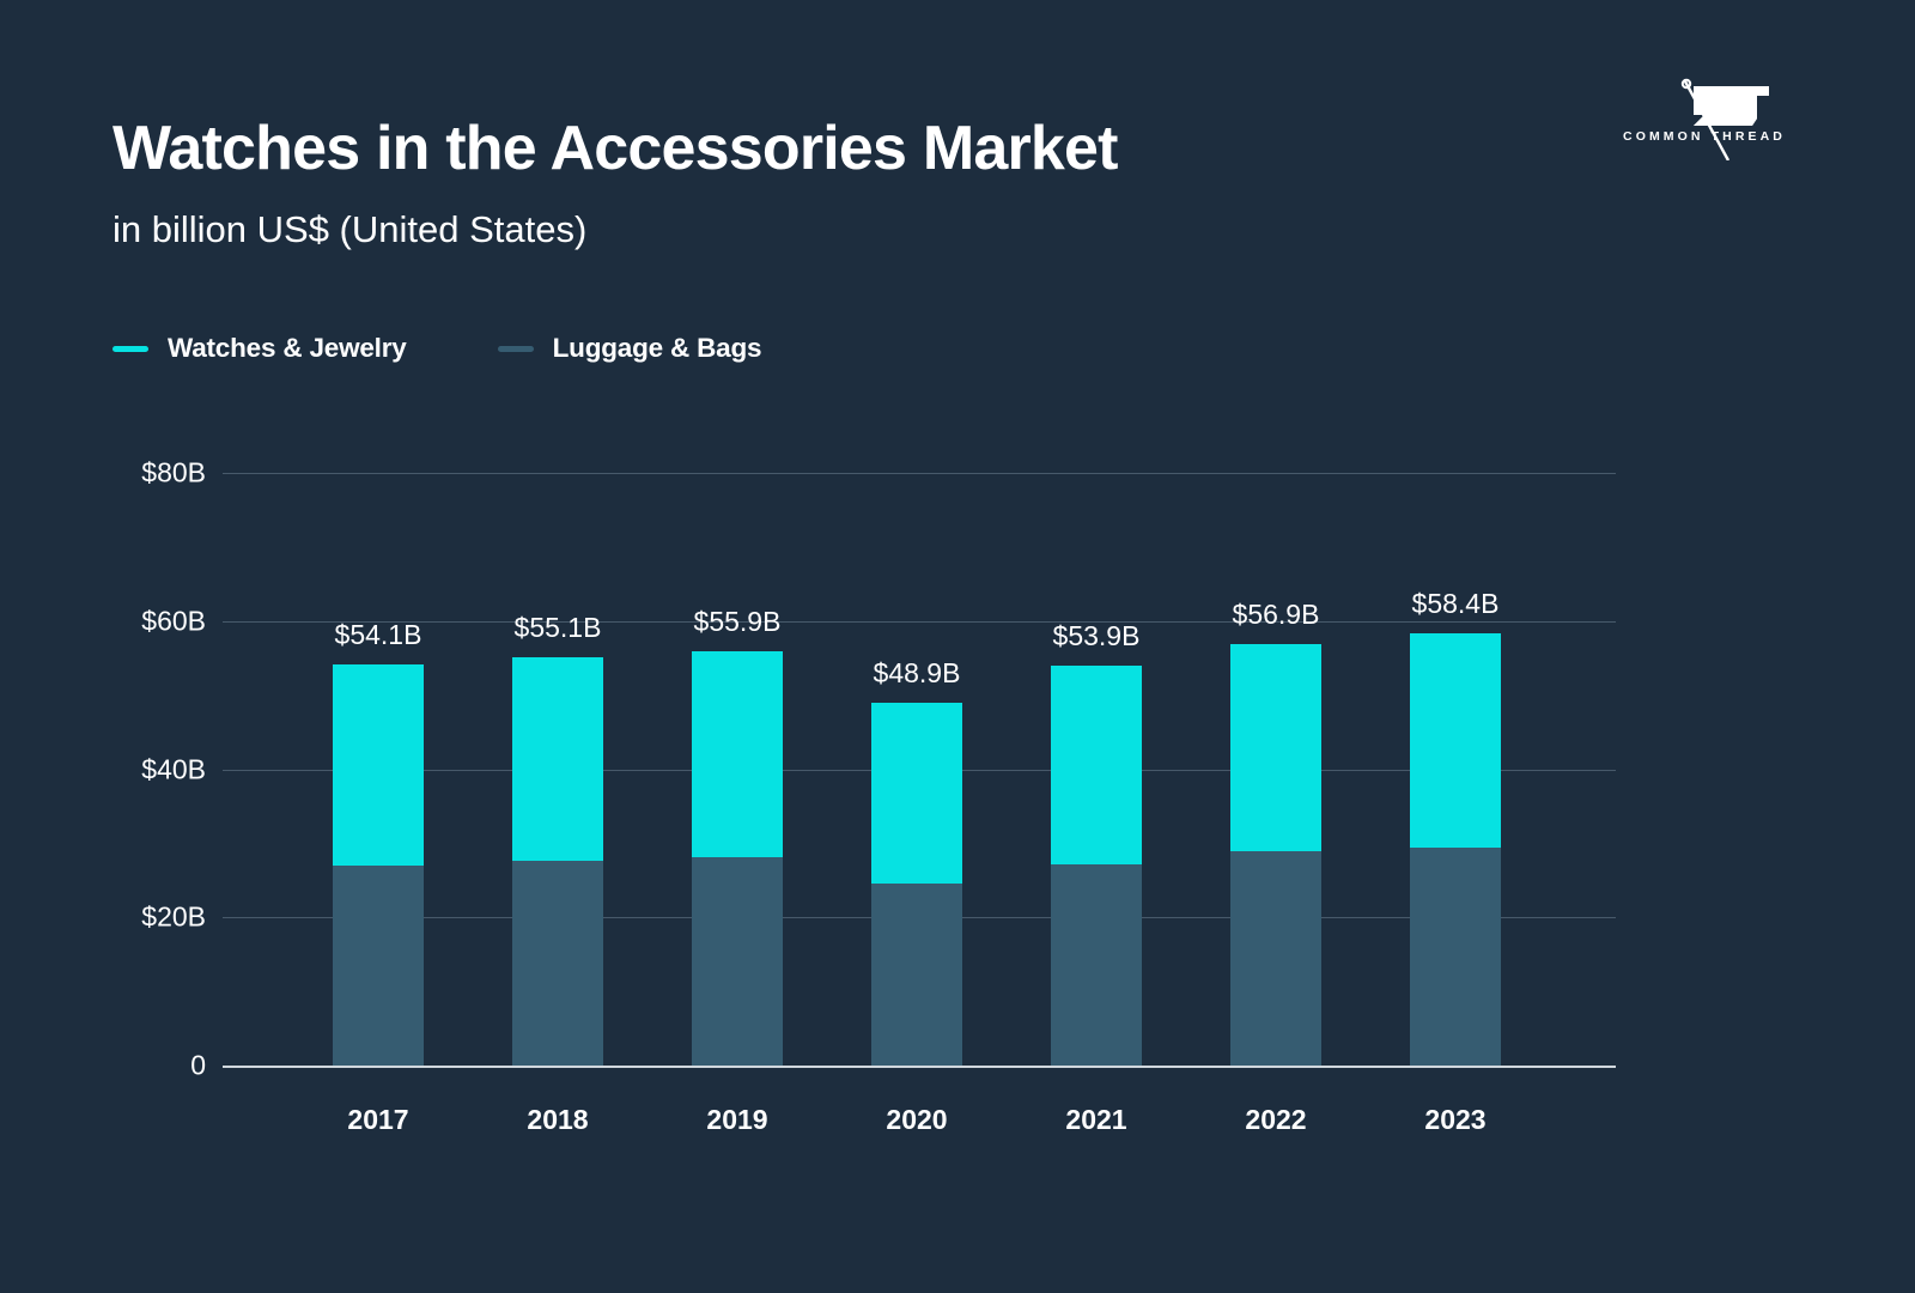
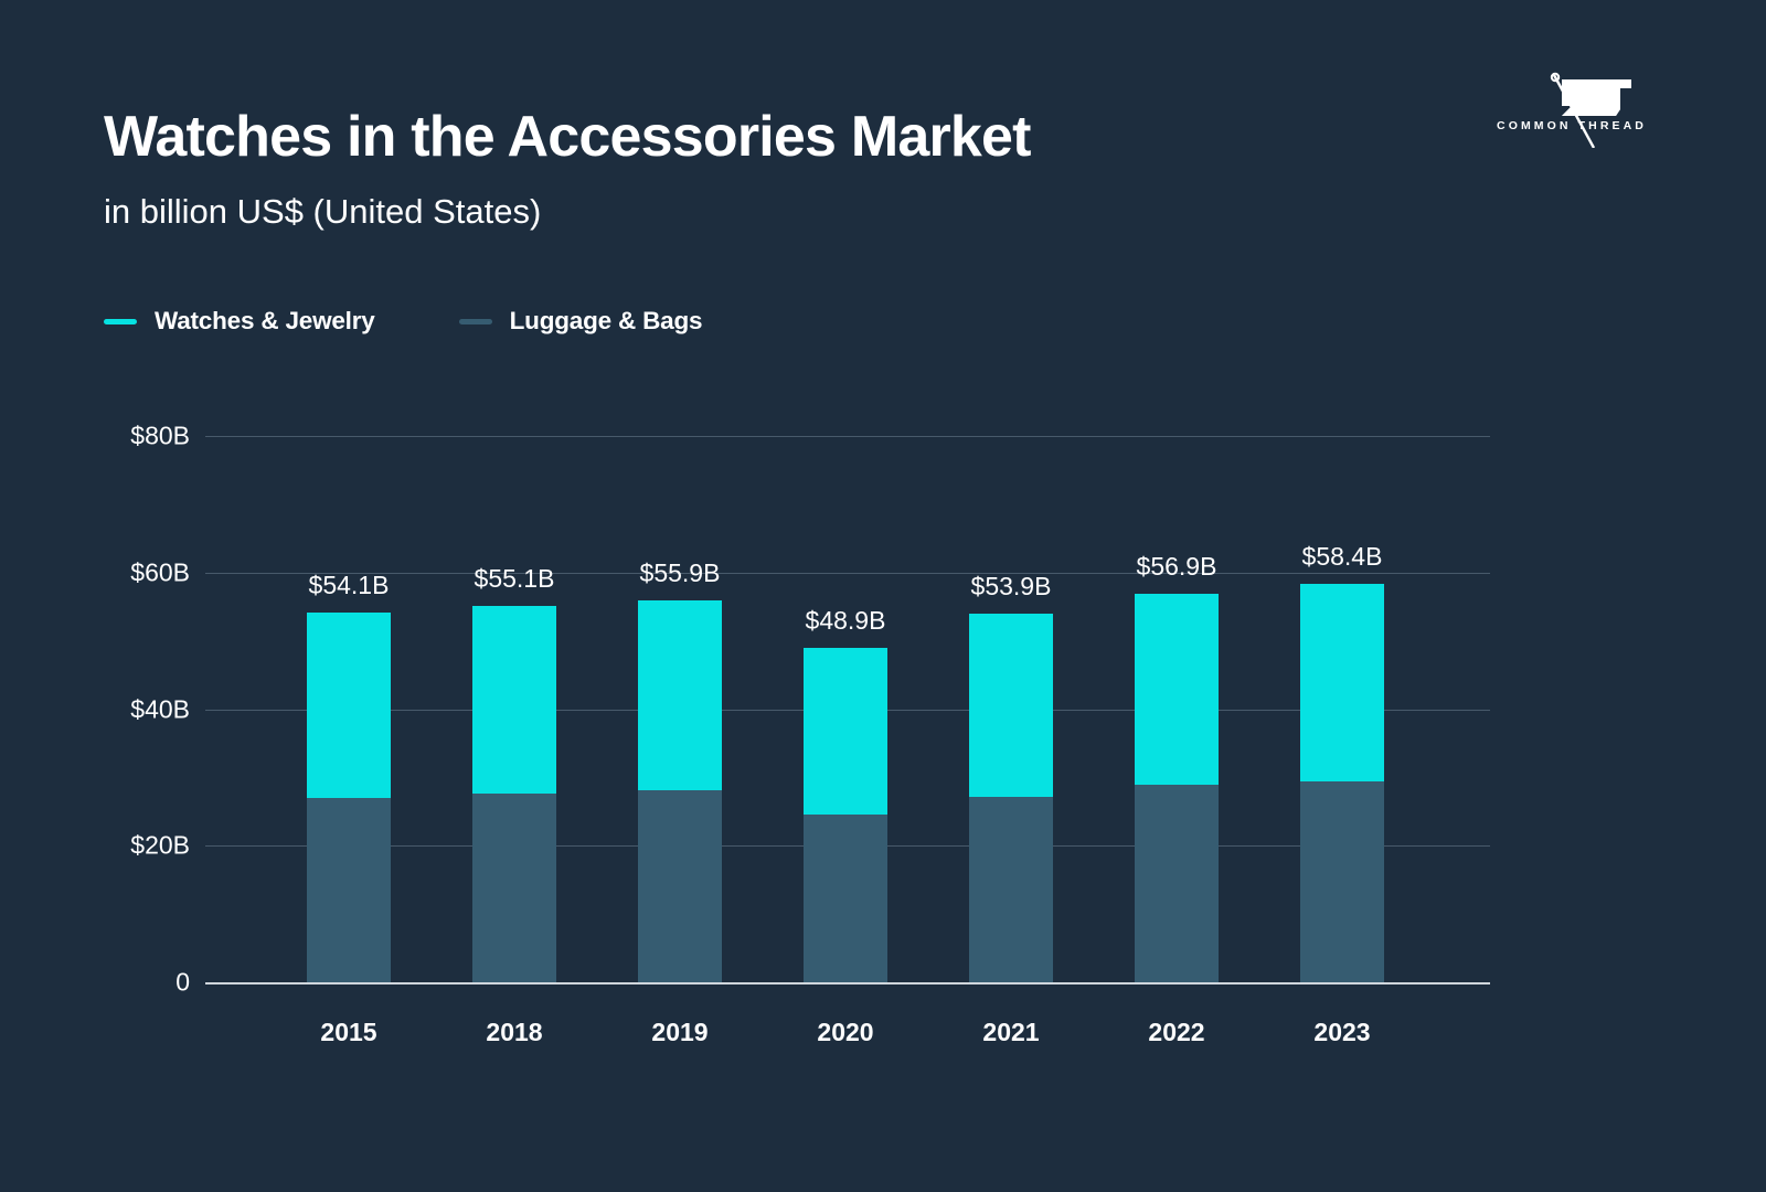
  COMMON THREAD
  Watches in the Accessories Market
  in billion US$ (United States)
  Watches & Jewelry
  Luggage & Bags
  0
  $20B
  $40B
  $60B
  $80B
  $54.1B
- 2017
+ 2015
  $55.1B
  2018
  $55.9B
  2019
  $48.9B
  2020
  $53.9B
  2021
  $56.9B
  2022
  $58.4B
  2023
